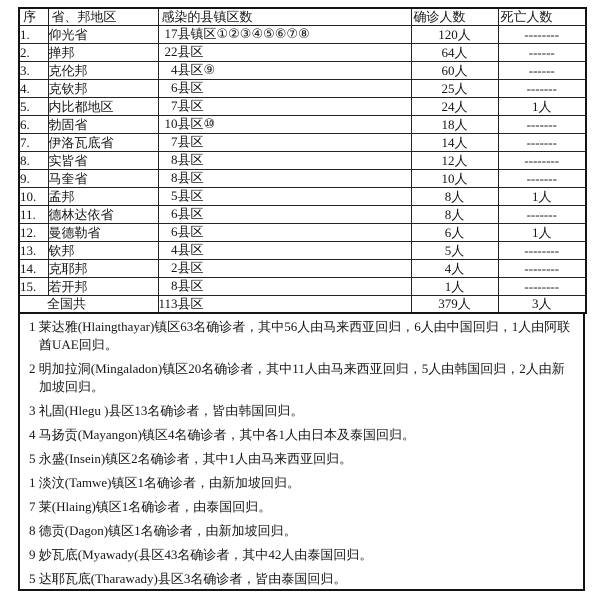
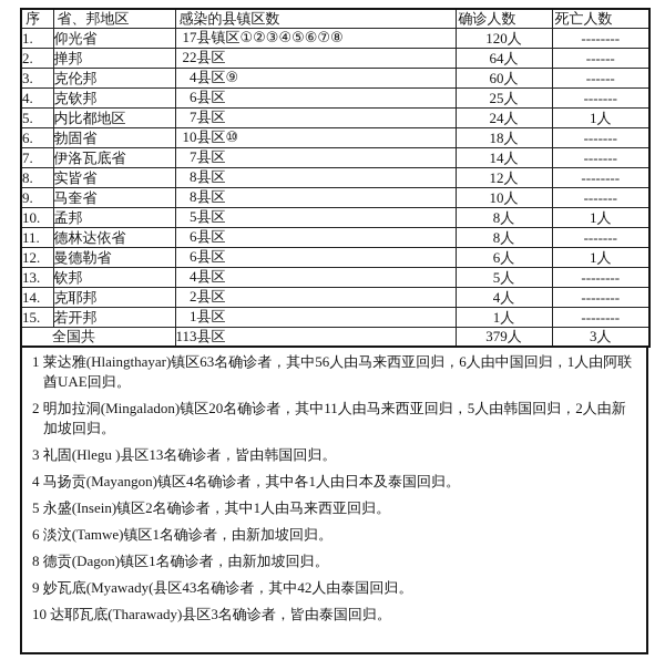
  序	省、邦地区	感染的县镇区数	确诊人数	死亡人数
  1.	仰光省	17县镇区①②③④⑤⑥⑦⑧	120人	--------
  2.	掸邦	22县区	64人	------
  3.	克伦邦	4县区⑨	60人	------
  4.	克钦邦	6县区	25人	-------
  5.	内比都地区	7县区	24人	1人
  6.	勃固省	10县区⑩	18人	-------
  7.	伊洛瓦底省	7县区	14人	-------
  8.	实皆省	8县区	12人	--------
  9.	马奎省	8县区	10人	-------
  10.	孟邦	5县区	8人	1人
  11.	德林达依省	6县区	8人	-------
  12.	曼德勒省	6县区	6人	1人
  13.	钦邦	4县区	5人	--------
  14.	克耶邦	2县区	4人	--------
- 15.	若开邦	8县区	1人	--------
+ 15.	若开邦	1县区	1人	--------
  全国共	113县区	379人	3人
  1 莱达雅(Hlaingthayar)镇区63名确诊者，其中56人由马来西亚回归，6人由中国回归，1人由阿联酋UAE回归。
  2 明加拉洞(Mingaladon)镇区20名确诊者，其中11人由马来西亚回归，5人由韩国回归，2人由新加坡回归。
  3 礼固(Hlegu )县区13名确诊者，皆由韩国回归。
  4 马扬贡(Mayangon)镇区4名确诊者，其中各1人由日本及泰国回归。
  5 永盛(Insein)镇区2名确诊者，其中1人由马来西亚回归。
- 1 淡汶(Tamwe)镇区1名确诊者，由新加坡回归。
+ 6 淡汶(Tamwe)镇区1名确诊者，由新加坡回归。
- 7 莱(Hlaing)镇区1名确诊者，由泰国回归。
  8 德贡(Dagon)镇区1名确诊者，由新加坡回归。
  9 妙瓦底(Myawady(县区43名确诊者，其中42人由泰国回归。
- 5 达耶瓦底(Tharawady)县区3名确诊者，皆由泰国回归。
+ 10 达耶瓦底(Tharawady)县区3名确诊者，皆由泰国回归。
